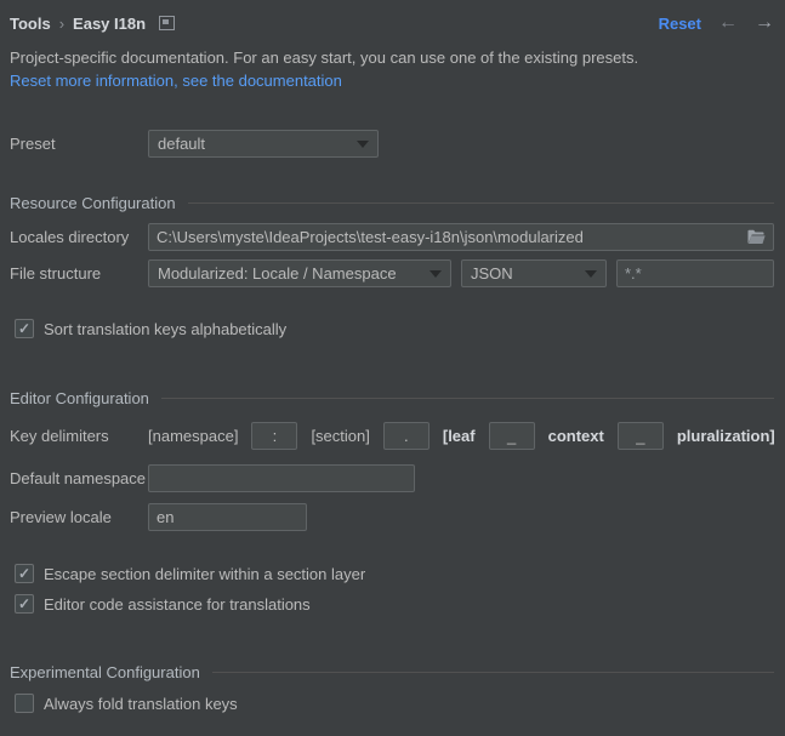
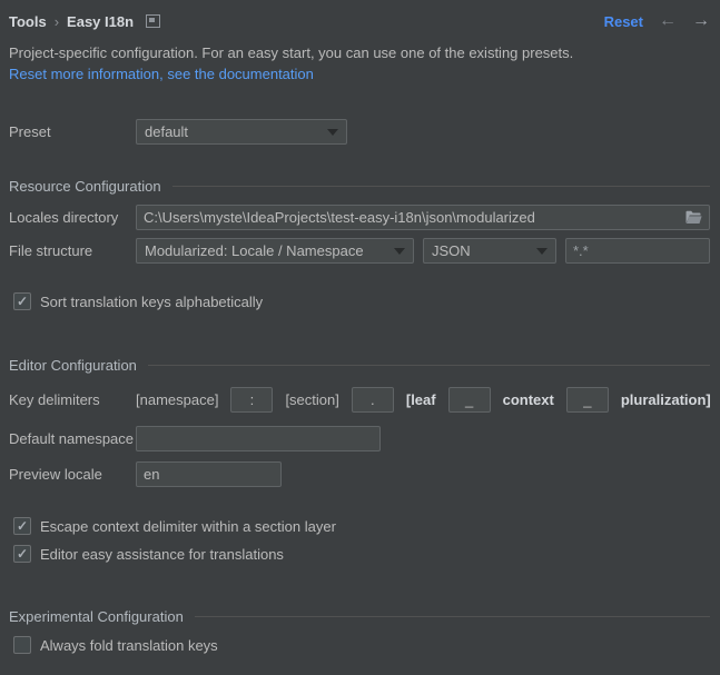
  Tools
  ›
  Easy I18n
  Reset
  ←
  →
- Project-specific documentation. For an easy start, you can use one of the existing presets.
+ Project-specific configuration. For an easy start, you can use one of the existing presets.
  Reset more information, see the documentation
  Preset
  default
  Resource Configuration
  Locales directory
  C:\Users\myste\IdeaProjects\test-easy-i18n\json\modularized
  File structure
  Modularized: Locale / Namespace
  JSON
  *.*
  Sort translation keys alphabetically
  Editor Configuration
  Key delimiters
  [namespace]
  :
  [section]
  .
  [leaf
  _
  context
  _
  pluralization]
  Default namespace
  Preview locale
  en
- Escape section delimiter within a section layer
+ Escape context delimiter within a section layer
- Editor code assistance for translations
+ Editor easy assistance for translations
  Experimental Configuration
  Always fold translation keys
